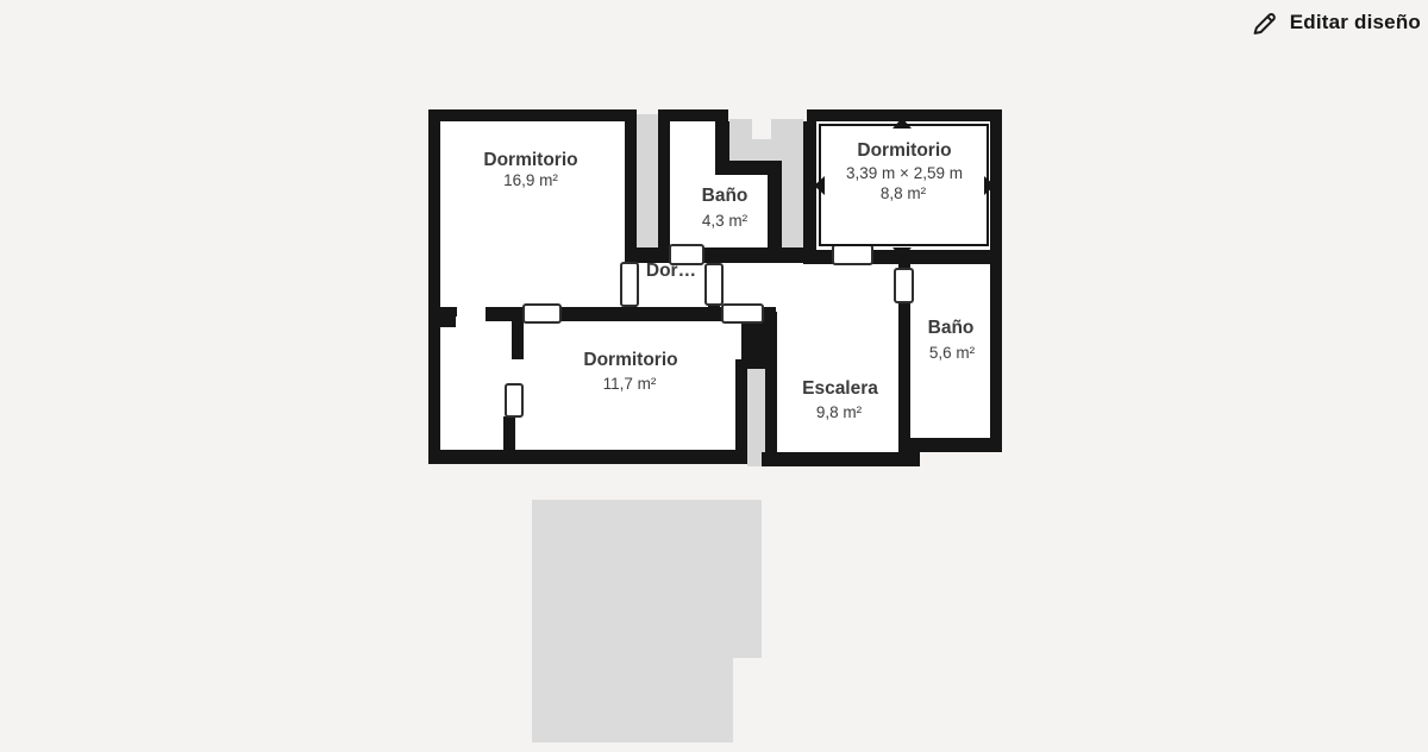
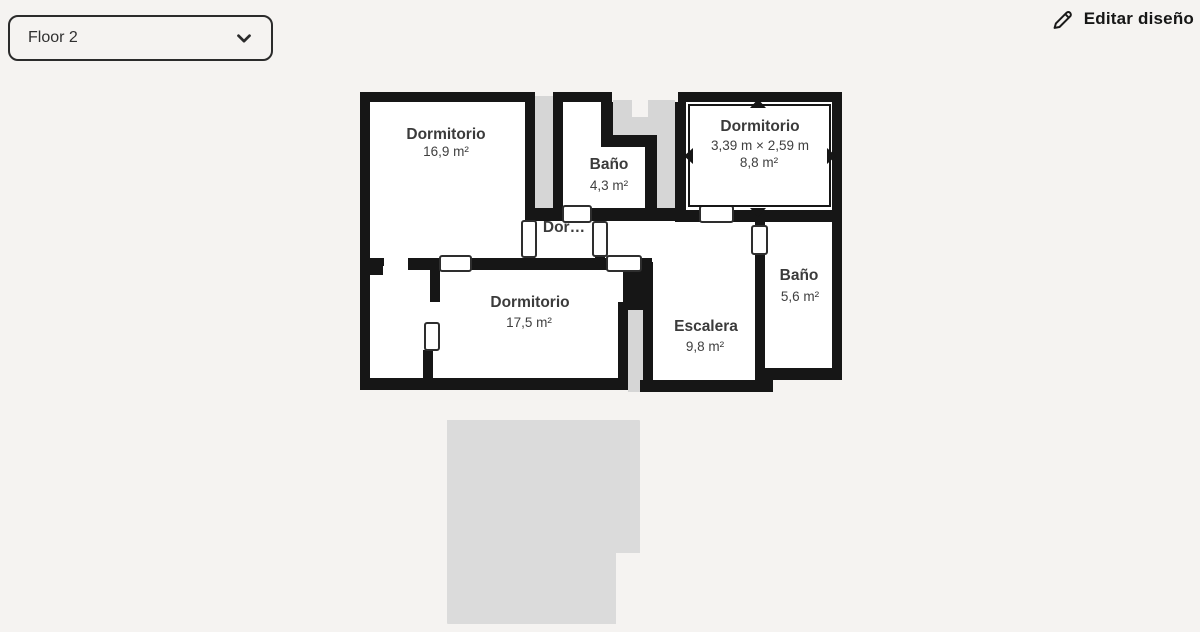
  Dormitorio
  16,9 m²
  Baño
  4,3 m²
  Dormitorio
  3,39 m × 2,59 m
  8,8 m²
  Dor…
  Dormitorio
- 11,7 m²
+ 17,5 m²
  Escalera
  9,8 m²
  Baño
  5,6 m²
+ Floor 2
  Editar diseño
